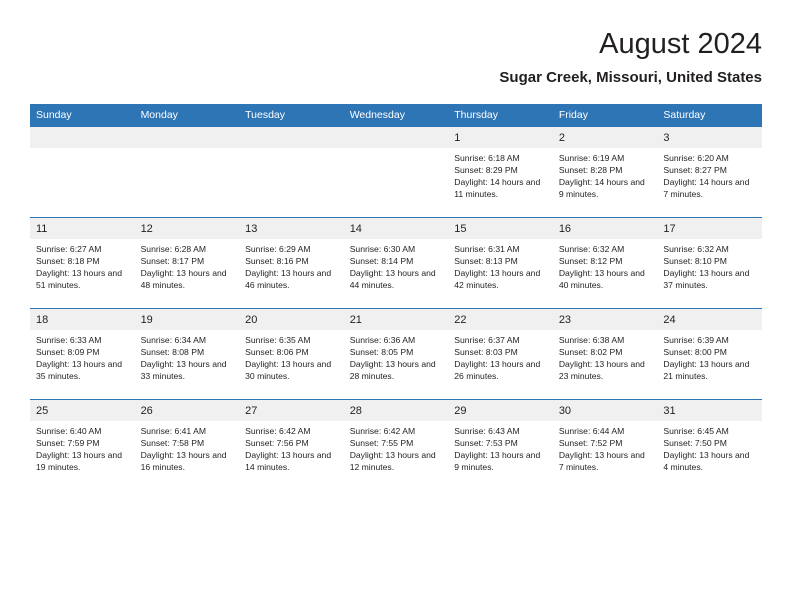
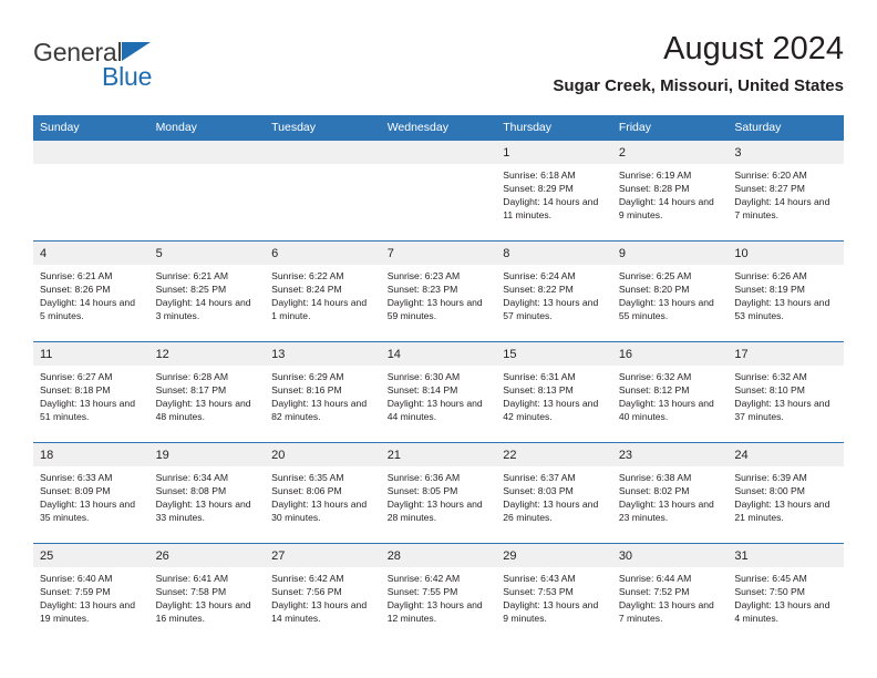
+ General
+ Blue
  August 2024
  Sugar Creek, Missouri, United States
  Sunday	Monday	Tuesday	Wednesday	Thursday	Friday	Saturday
  				1Sunrise: 6:18 AMSunset: 8:29 PMDaylight: 14 hours and 11 minutes.	2Sunrise: 6:19 AMSunset: 8:28 PMDaylight: 14 hours and 9 minutes.	3Sunrise: 6:20 AMSunset: 8:27 PMDaylight: 14 hours and 7 minutes.
+ 4Sunrise: 6:21 AMSunset: 8:26 PMDaylight: 14 hours and 5 minutes.	5Sunrise: 6:21 AMSunset: 8:25 PMDaylight: 14 hours and 3 minutes.	6Sunrise: 6:22 AMSunset: 8:24 PMDaylight: 14 hours and 1 minute.	7Sunrise: 6:23 AMSunset: 8:23 PMDaylight: 13 hours and 59 minutes.	8Sunrise: 6:24 AMSunset: 8:22 PMDaylight: 13 hours and 57 minutes.	9Sunrise: 6:25 AMSunset: 8:20 PMDaylight: 13 hours and 55 minutes.	10Sunrise: 6:26 AMSunset: 8:19 PMDaylight: 13 hours and 53 minutes.
- 11Sunrise: 6:27 AMSunset: 8:18 PMDaylight: 13 hours and 51 minutes.	12Sunrise: 6:28 AMSunset: 8:17 PMDaylight: 13 hours and 48 minutes.	13Sunrise: 6:29 AMSunset: 8:16 PMDaylight: 13 hours and 46 minutes.	14Sunrise: 6:30 AMSunset: 8:14 PMDaylight: 13 hours and 44 minutes.	15Sunrise: 6:31 AMSunset: 8:13 PMDaylight: 13 hours and 42 minutes.	16Sunrise: 6:32 AMSunset: 8:12 PMDaylight: 13 hours and 40 minutes.	17Sunrise: 6:32 AMSunset: 8:10 PMDaylight: 13 hours and 37 minutes.
+ 11Sunrise: 6:27 AMSunset: 8:18 PMDaylight: 13 hours and 51 minutes.	12Sunrise: 6:28 AMSunset: 8:17 PMDaylight: 13 hours and 48 minutes.	13Sunrise: 6:29 AMSunset: 8:16 PMDaylight: 13 hours and 82 minutes.	14Sunrise: 6:30 AMSunset: 8:14 PMDaylight: 13 hours and 44 minutes.	15Sunrise: 6:31 AMSunset: 8:13 PMDaylight: 13 hours and 42 minutes.	16Sunrise: 6:32 AMSunset: 8:12 PMDaylight: 13 hours and 40 minutes.	17Sunrise: 6:32 AMSunset: 8:10 PMDaylight: 13 hours and 37 minutes.
  18Sunrise: 6:33 AMSunset: 8:09 PMDaylight: 13 hours and 35 minutes.	19Sunrise: 6:34 AMSunset: 8:08 PMDaylight: 13 hours and 33 minutes.	20Sunrise: 6:35 AMSunset: 8:06 PMDaylight: 13 hours and 30 minutes.	21Sunrise: 6:36 AMSunset: 8:05 PMDaylight: 13 hours and 28 minutes.	22Sunrise: 6:37 AMSunset: 8:03 PMDaylight: 13 hours and 26 minutes.	23Sunrise: 6:38 AMSunset: 8:02 PMDaylight: 13 hours and 23 minutes.	24Sunrise: 6:39 AMSunset: 8:00 PMDaylight: 13 hours and 21 minutes.
  25Sunrise: 6:40 AMSunset: 7:59 PMDaylight: 13 hours and 19 minutes.	26Sunrise: 6:41 AMSunset: 7:58 PMDaylight: 13 hours and 16 minutes.	27Sunrise: 6:42 AMSunset: 7:56 PMDaylight: 13 hours and 14 minutes.	28Sunrise: 6:42 AMSunset: 7:55 PMDaylight: 13 hours and 12 minutes.	29Sunrise: 6:43 AMSunset: 7:53 PMDaylight: 13 hours and 9 minutes.	30Sunrise: 6:44 AMSunset: 7:52 PMDaylight: 13 hours and 7 minutes.	31Sunrise: 6:45 AMSunset: 7:50 PMDaylight: 13 hours and 4 minutes.
